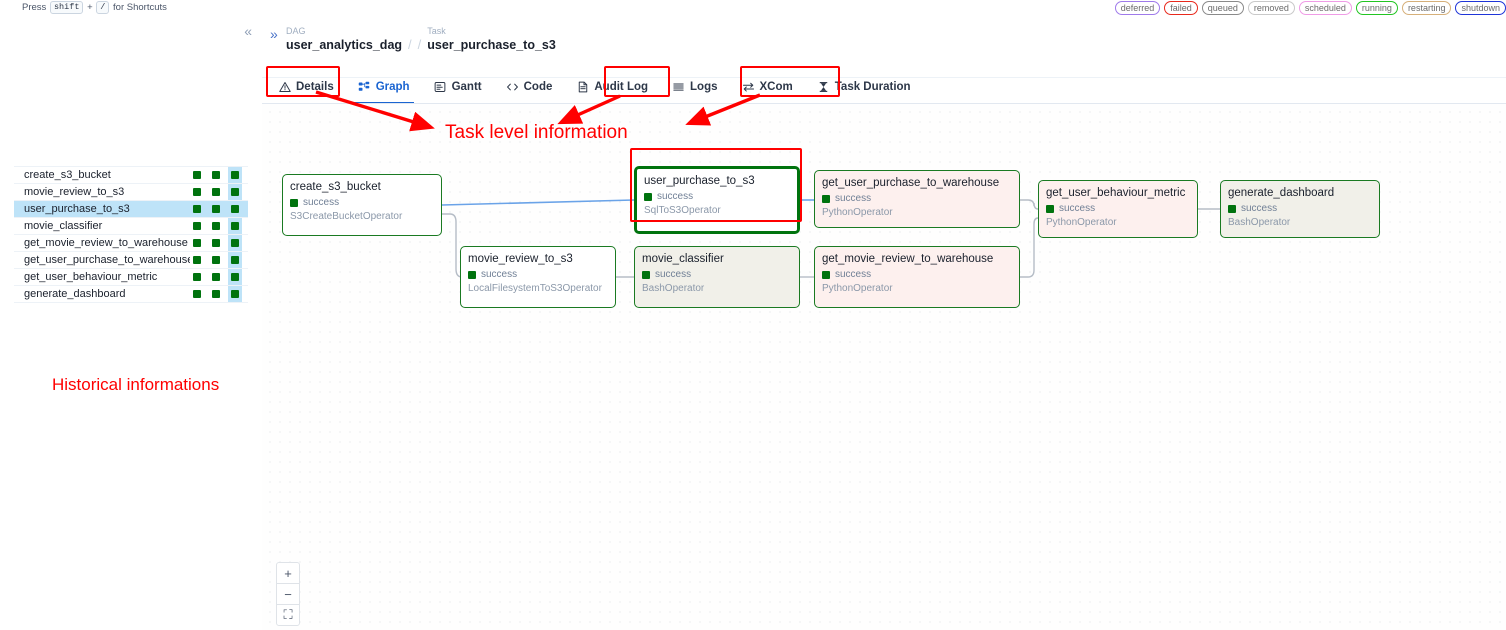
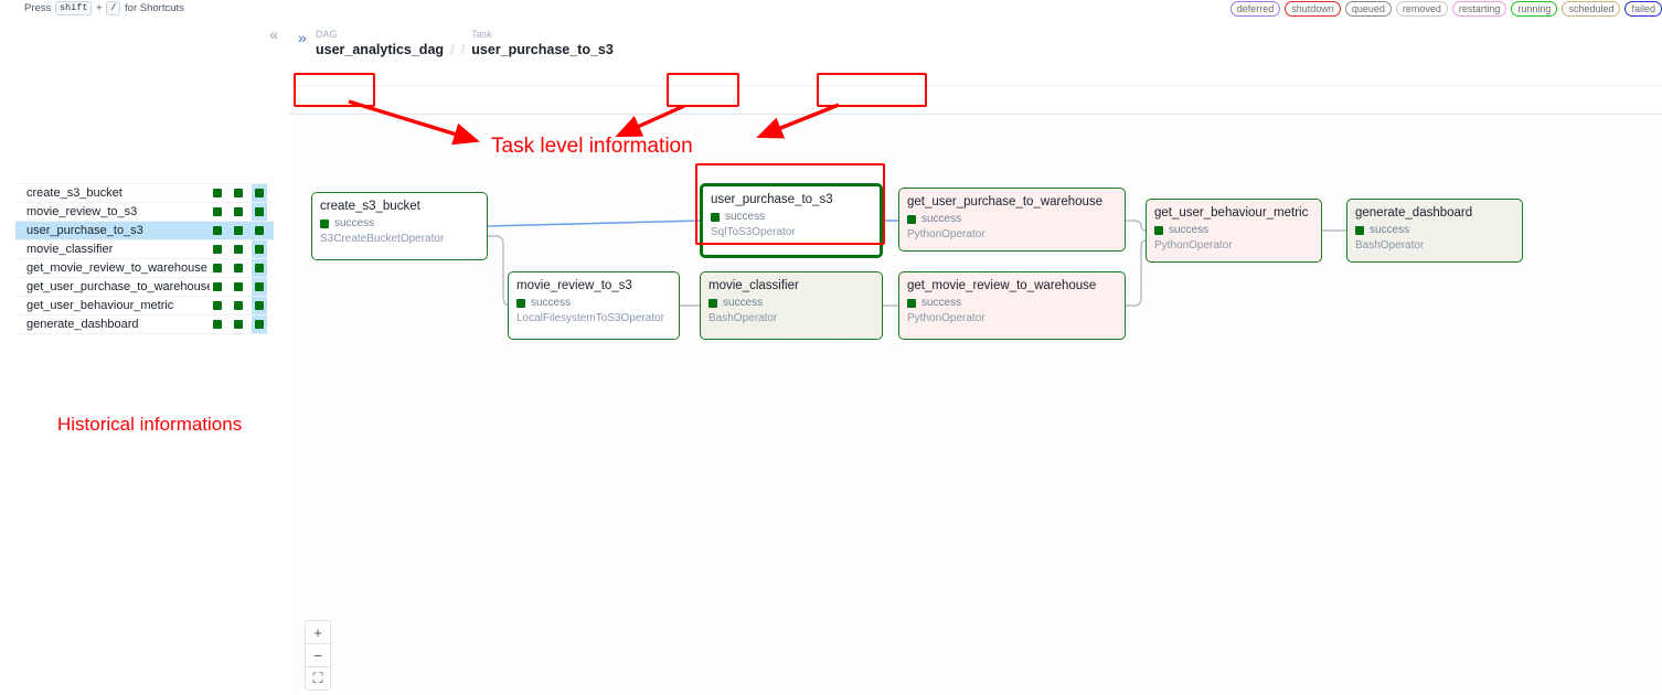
  Press shift + / for Shortcuts
  deferred
- failed
+ shutdown
  queued
  removed
- scheduled
+ restarting
  running
- restarting
+ scheduled
- shutdown
+ failed
  «
  create_s3_bucket
  movie_review_to_s3
  user_purchase_to_s3
  movie_classifier
  get_movie_review_to_warehouse
  get_user_purchase_to_warehous
  get_user_behaviour_metric
  generate_dashboard
  Historical informations
  »
  DAG
  user_analytics_dag
  /
  /
  Task
  user_purchase_to_s3
- Details
- Graph
- Gantt
- Code
- Audit Log
- Logs
- XCom
- Task Duration
  create_s3_bucket
  success
  S3CreateBucketOperator
  user_purchase_to_s3
  success
  SqlToS3Operator
  get_user_purchase_to_warehouse
  success
  PythonOperator
  get_user_behaviour_metric
  success
  PythonOperator
  generate_dashboard
  success
  BashOperator
  movie_review_to_s3
  success
  LocalFilesystemToS3Operator
  movie_classifier
  success
  BashOperator
  get_movie_review_to_warehouse
  success
  PythonOperator
  +
  −
  ⛶
  Task level information
